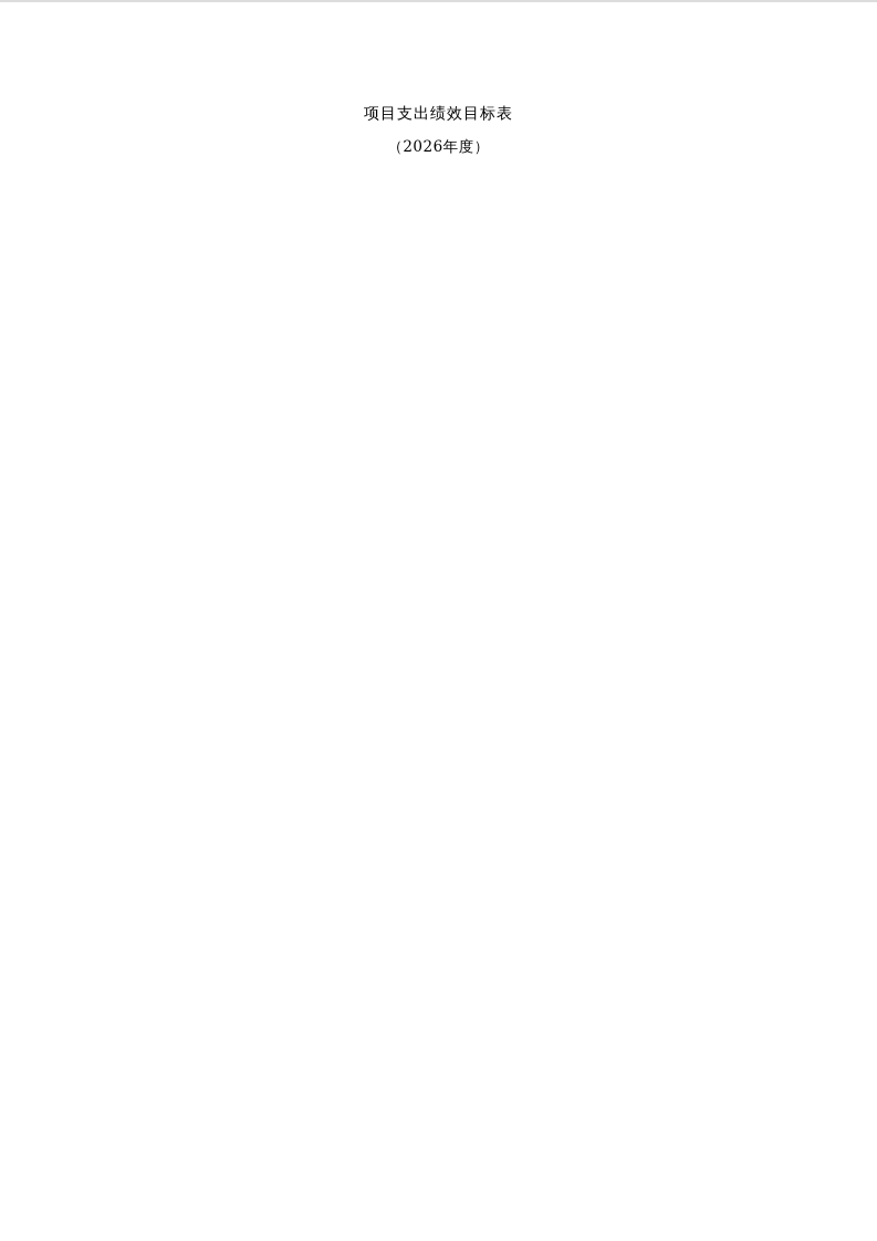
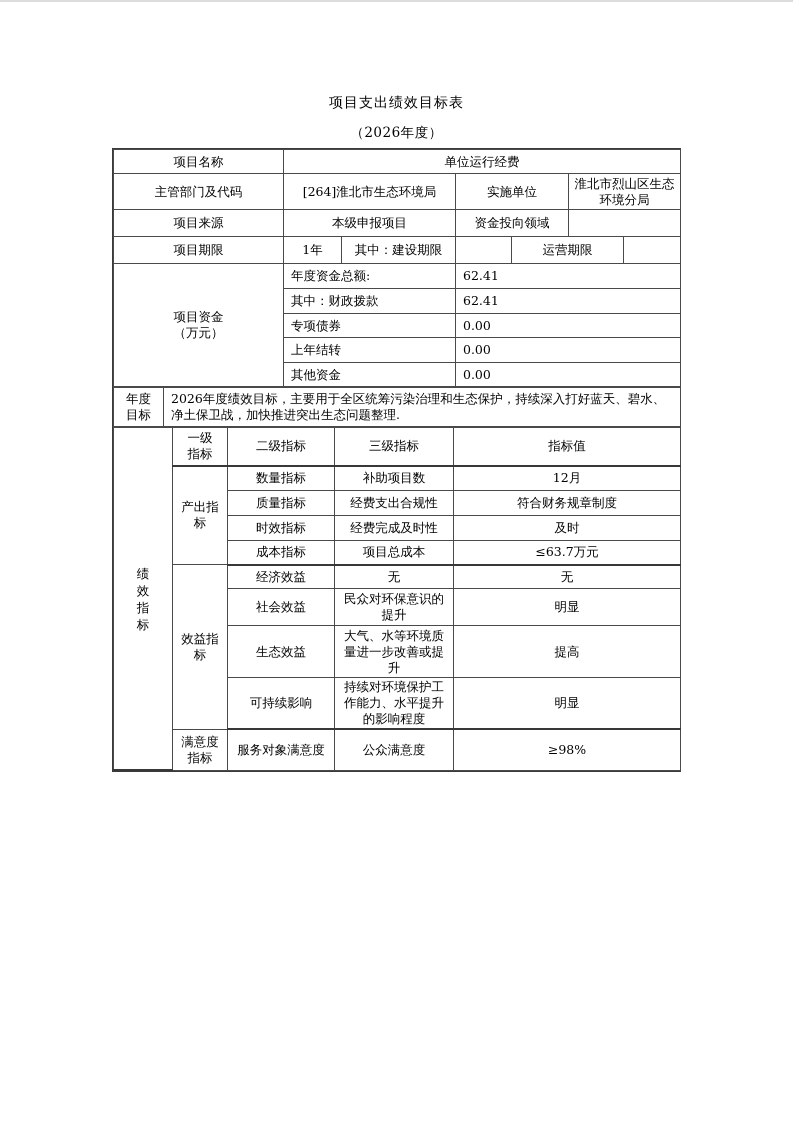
  项目支出绩效目标表
  （2026年度）
+ 项目名称	单位运行经费
+ 主管部门及代码	[264]淮北市生态环境局	实施单位	淮北市烈山区生态 环境分局
+ 项目来源	本级申报项目	资金投向领域
+ 项目期限	1年	其中：建设期限		运营期限
+ 项目资金 （万元）	年度资金总额:	62.41
+ 其中：财政拨款	62.41
+ 专项债券	0.00
+ 上年结转	0.00
+ 其他资金	0.00
+ 年度 目标	2026年度绩效目标，主要用于全区统筹污染治理和生态保护，持续深入打好蓝天、碧水、净土保卫战，加快推进突出生态问题整理.
+ 绩 效 指 标	一级 指标	二级指标	三级指标	指标值
+ 产出指 标	数量指标	补助项目数	12月
+ 质量指标	经费支出合规性	符合财务规章制度
+ 时效指标	经费完成及时性	及时
+ 成本指标	项目总成本	≤63.7万元
+ 效益指 标	经济效益	无	无
+ 社会效益	民众对环保意识的 提升	明显
+ 生态效益	大气、水等环境质 量进一步改善或提 升	提高
+ 可持续影响	持续对环境保护工 作能力、水平提升 的影响程度	明显
+ 满意度 指标	服务对象满意度	公众满意度	≥98%
